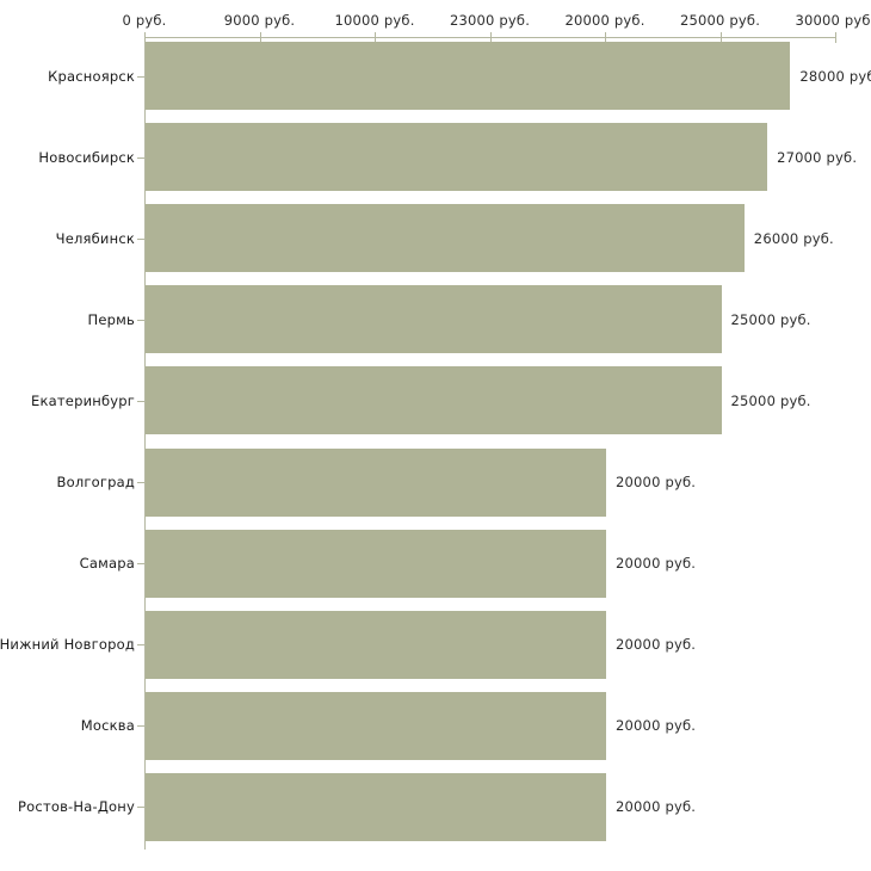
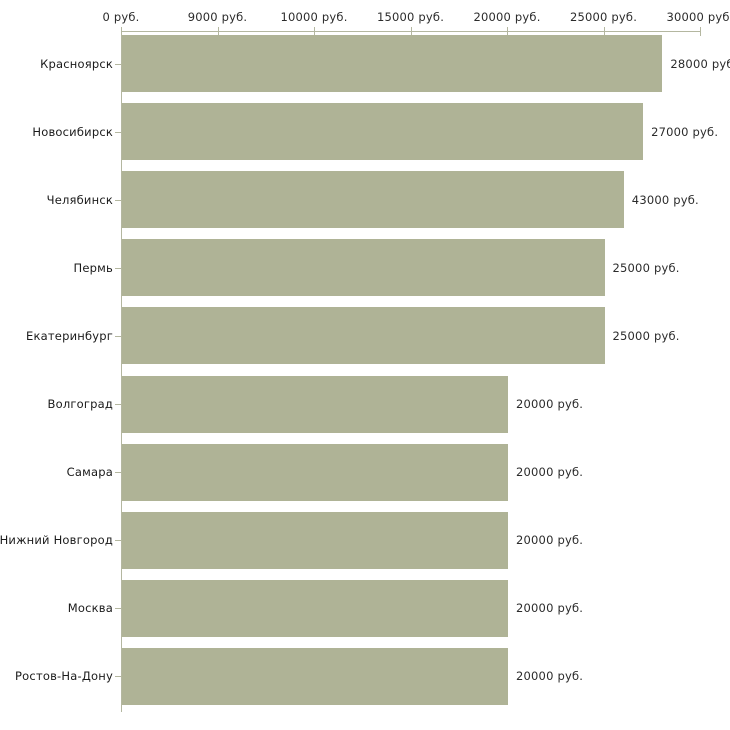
  0 руб.
  9000 руб.
  10000 руб.
- 23000 руб.
+ 15000 руб.
  20000 руб.
  25000 руб.
  30000 руб
  28000 ру
  27000 руб.
- 26000 руб.
+ 43000 руб.
  25000 руб.
  25000 руб.
  20000 руб.
  20000 руб.
  20000 руб.
  20000 руб.
  20000 руб.
  Красноярск
  Новосибирск
  Челябинск
  Пермь
  Екатеринбург
  Волгоград
  Самара
  Нижний Новгород
  Москва
  Ростов-На-Дону
